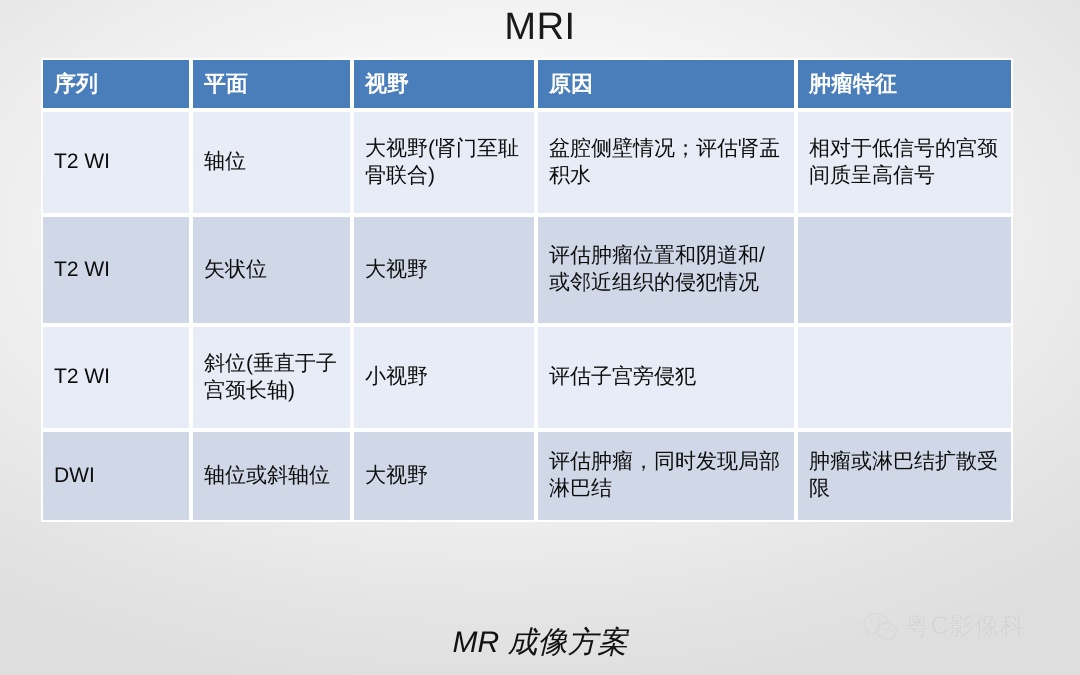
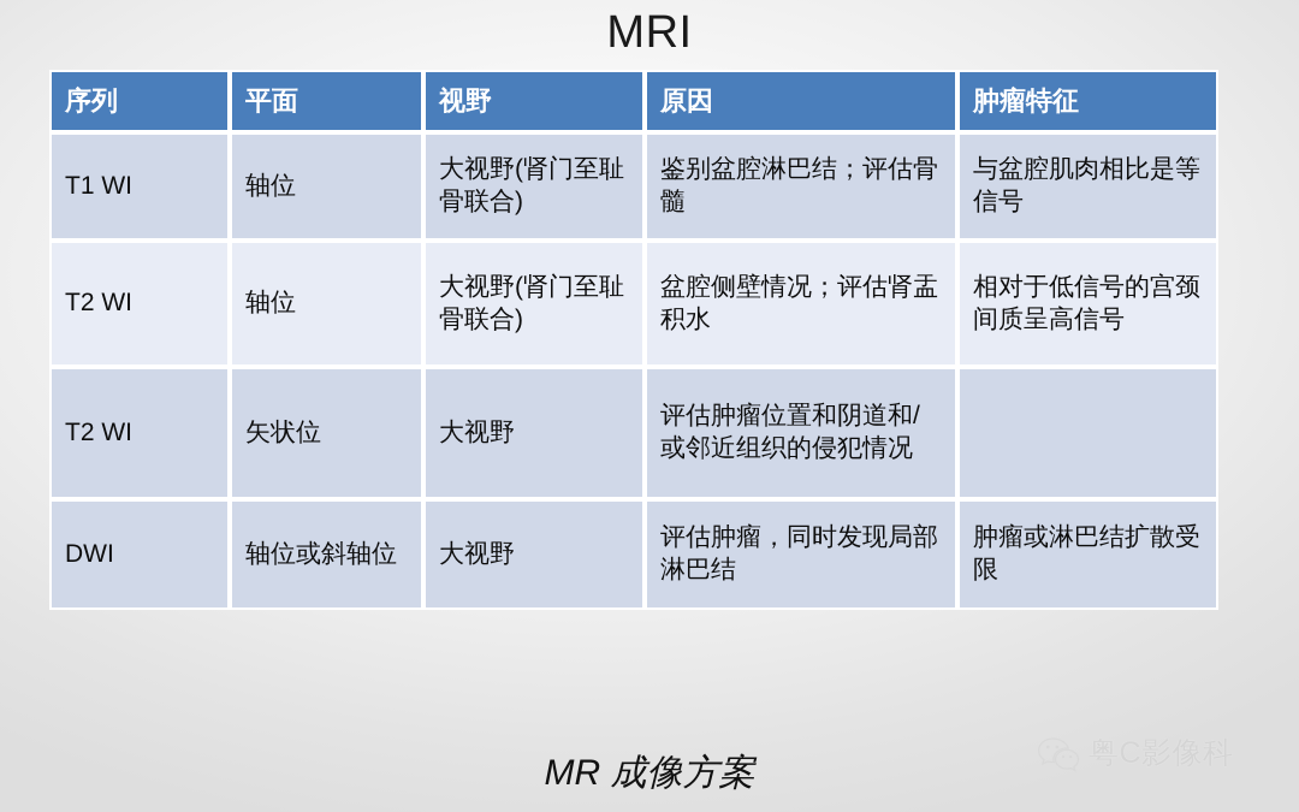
  MRI
  序列	平面	视野	原因	肿瘤特征
+ T1 WI	轴位	大视野(肾门至耻骨联合)	鉴别盆腔淋巴结；评估骨髓	与盆腔肌肉相比是等信号
  T2 WI	轴位	大视野(肾门至耻骨联合)	盆腔侧壁情况；评估肾盂积水	相对于低信号的宫颈间质呈高信号
  T2 WI	矢状位	大视野	评估肿瘤位置和阴道和/或邻近组织的侵犯情况
- T2 WI	斜位(垂直于子宫颈长轴)	小视野	评估子宫旁侵犯
  DWI	轴位或斜轴位	大视野	评估肿瘤，同时发现局部淋巴结	肿瘤或淋巴结扩散受限
  MR 成像方案
